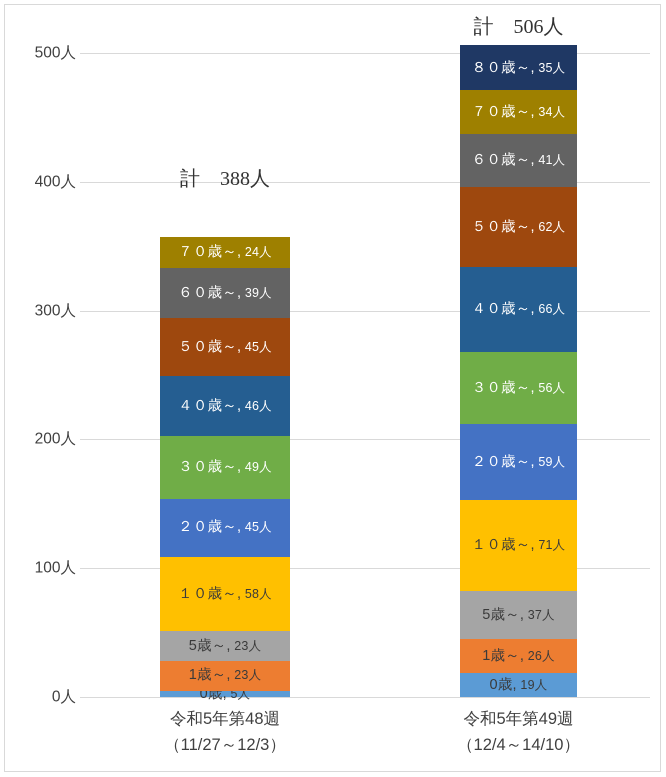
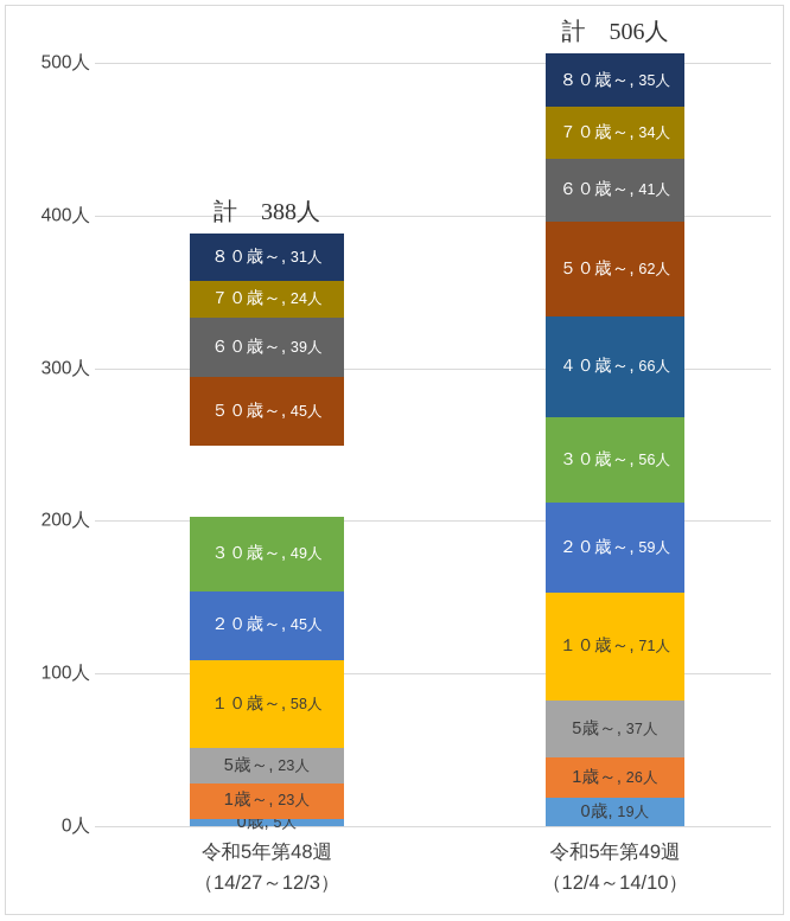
  0人
  100人
  200人
  300人
  400人
  500人
  0歳, 5人
  1歳～, 23人
  5歳～, 23人
  １０歳～, 58人
  ２０歳～, 45人
  ３０歳～, 49人
- ４０歳～, 46人
  ５０歳～, 45人
  ６０歳～, 39人
  ７０歳～, 24人
+ ８０歳～, 31人
  計 388人
  0歳, 19人
  1歳～, 26人
  5歳～, 37人
  １０歳～, 71人
  ２０歳～, 59人
  ３０歳～, 56人
  ４０歳～, 66人
  ５０歳～, 62人
  ６０歳～, 41人
  ７０歳～, 34人
  ８０歳～, 35人
  計 506人
  令和5年第48週
- （11/27～12/3）
+ （14/27～12/3）
  令和5年第49週
  （12/4～14/10）
